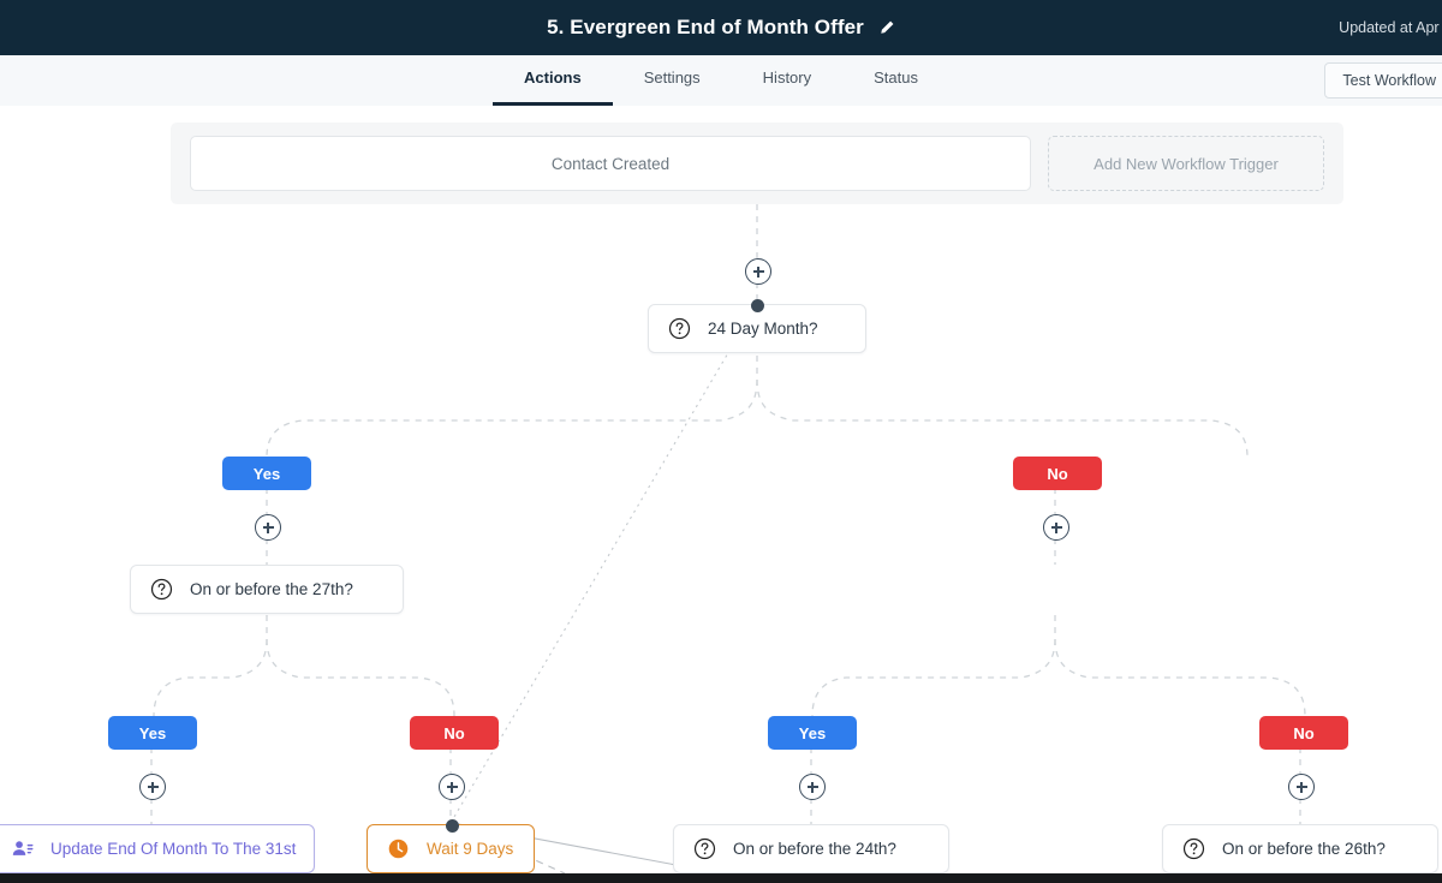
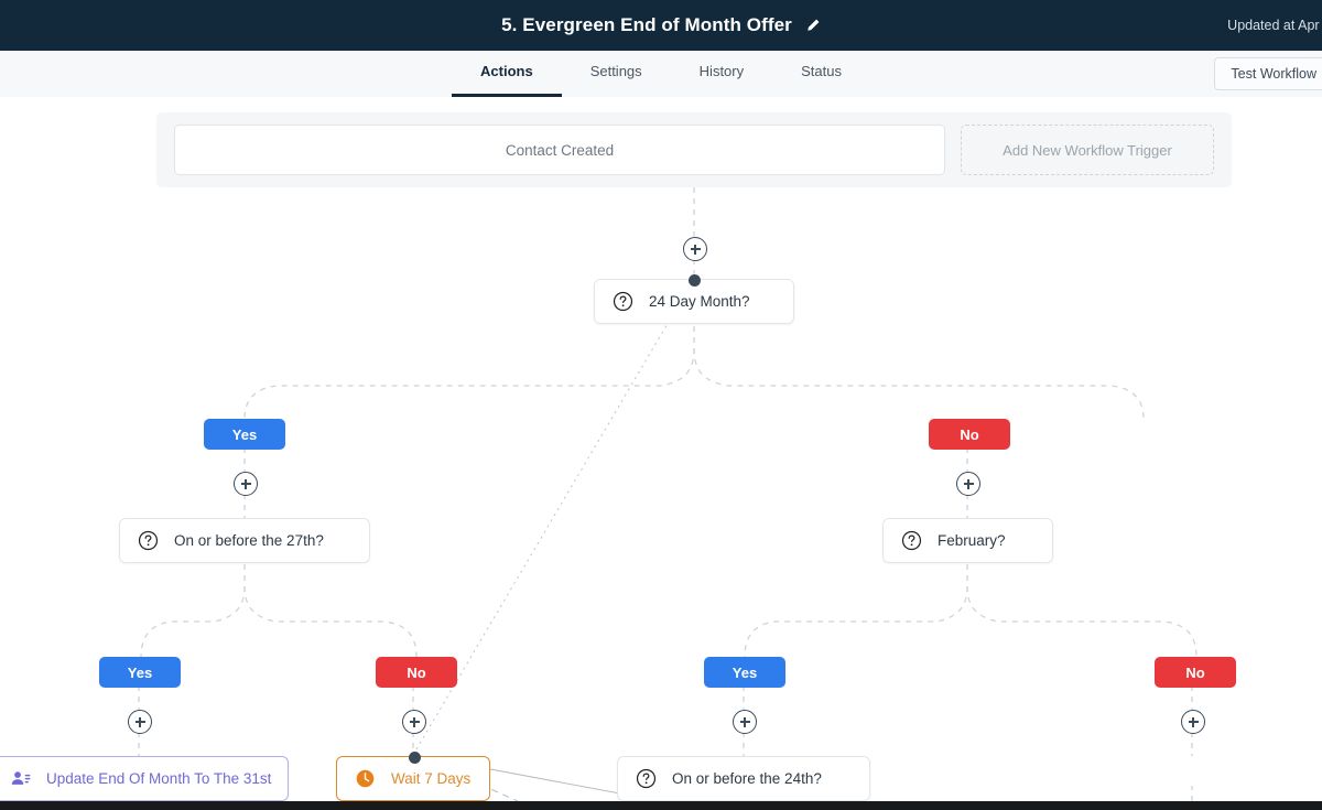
  5. Evergreen End of Month Offer
  Updated at Apr
  Actions
  Settings
  History
  Status
  Test Workflow
  Contact Created
  Add New Workflow Trigger
  Yes
  No
  Yes
  No
  Yes
  No
  24 Day Month?
  On or before the 27th?
+ February?
  Update End Of Month To The 31st
- Wait 9 Days
+ Wait 7 Days
  On or before the 24th?
- On or before the 26th?
